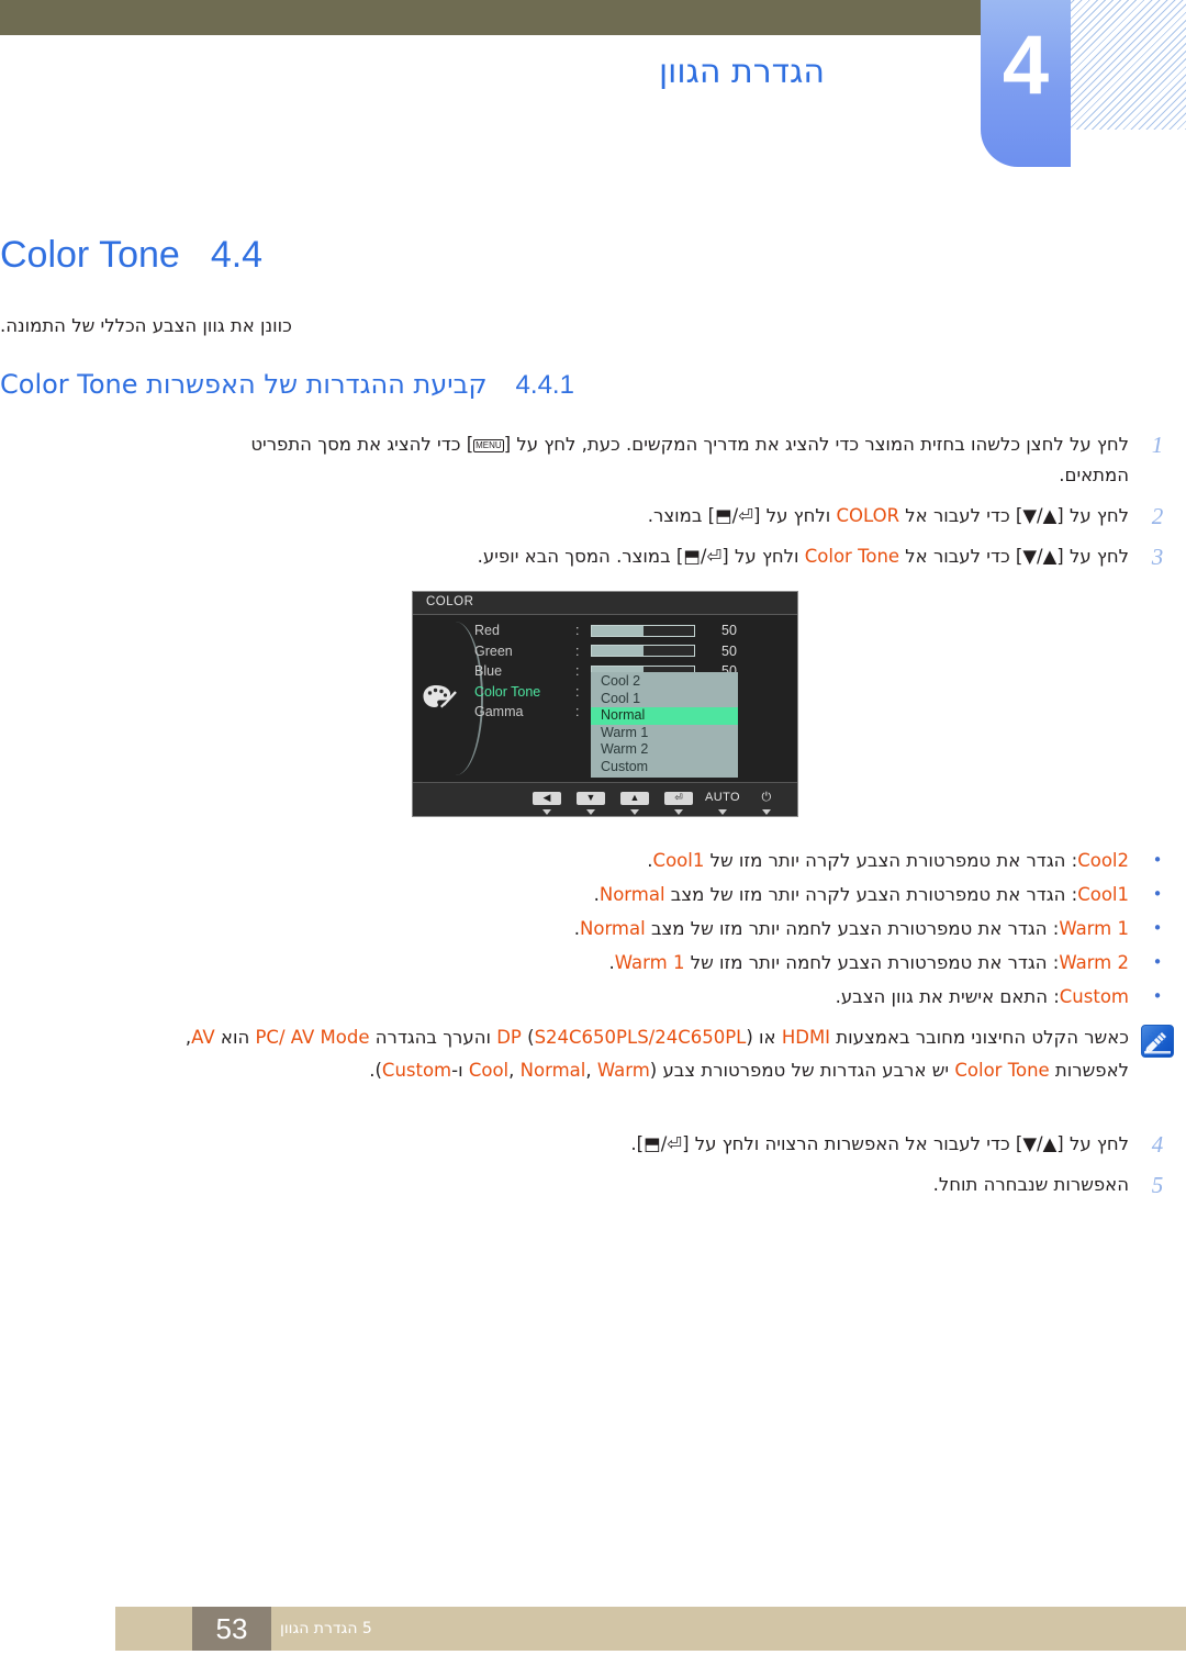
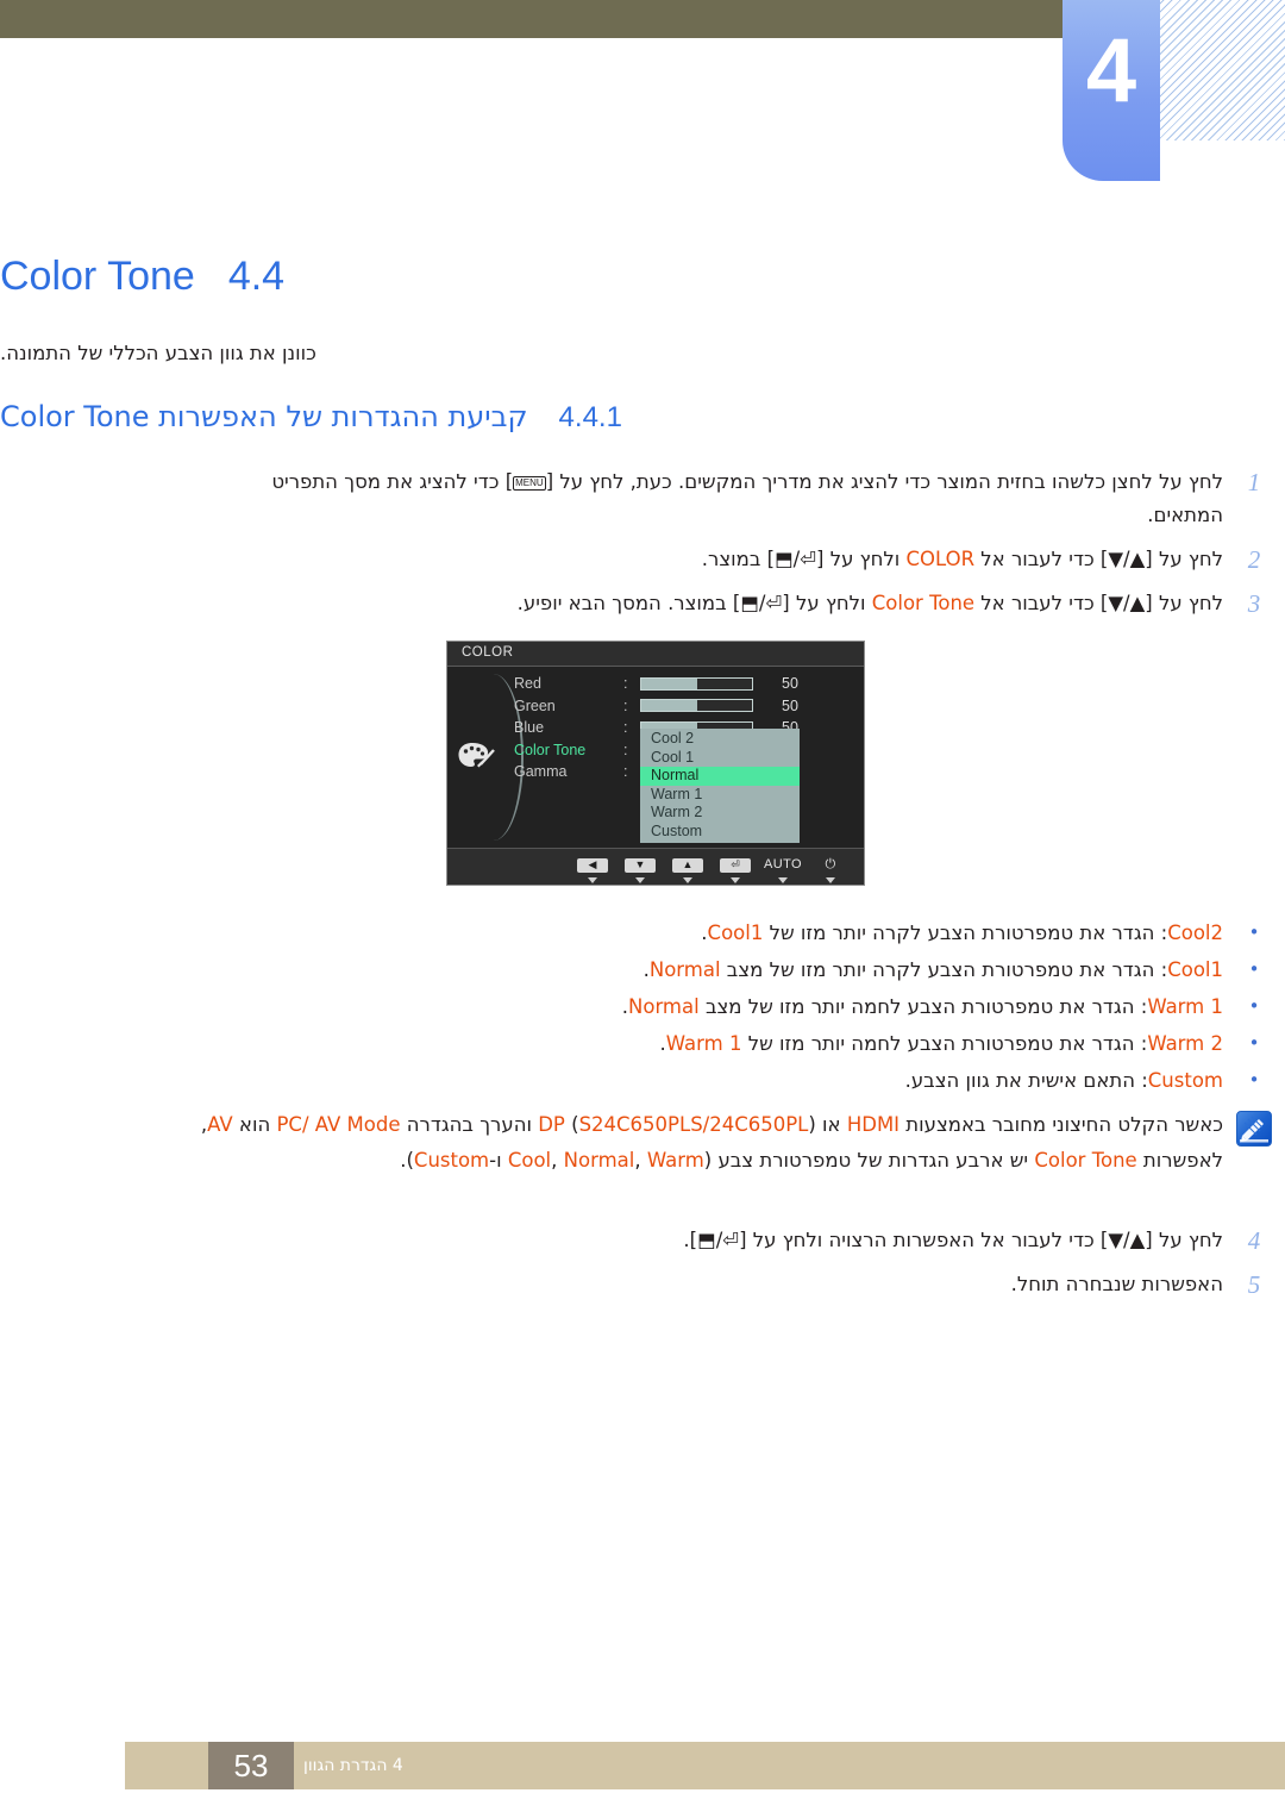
  4
- הגדרת הגוון
  Color Tone 4.4
  כוונן את גוון הצבע הכללי של התמונה.
  קביעת ההגדרות של האפשרות Color Tone 4.4.1
  1
  לחץ על לחצן כלשהו בחזית המוצר כדי להציג את מדריך המקשים. כעת, לחץ על [MENU] כדי להציג את מסך התפריט המתאים.
  2
  לחץ על [▲/▼] כדי לעבור אל COLOR ולחץ על [⏎/⬒] במוצר.
  3
  לחץ על [▲/▼] כדי לעבור אל Color Tone ולחץ על [⏎/⬒] במוצר. המסך הבא יופיע.
  COLOR
  Red
  :
  50
  Green
  :
  50
  Blue
  :
  Color Tone
  :
  Gamma
  :
  Cool 2
  Cool 1
  Normal
  Warm 1
  Warm 2
  Custom
  ◀
  ▼
  ▲
  ⏎
  AUTO
  ⏻
  •
  Cool2: הגדר את טמפרטורת הצבע לקרה יותר מזו של Cool1.
  •
  Cool1: הגדר את טמפרטורת הצבע לקרה יותר מזו של מצב Normal.
  •
  Warm 1: הגדר את טמפרטורת הצבע לחמה יותר מזו של מצב Normal.
  •
  Warm 2: הגדר את טמפרטורת הצבע לחמה יותר מזו של Warm 1.
  •
  Custom: התאם אישית את גוון הצבע.
  כאשר הקלט החיצוני מחובר באמצעות HDMI או DP (S24C650PLS/24C650PL) והערך בהגדרה PC/ AV Mode הוא AV, לאפשרות Color Tone יש ארבע הגדרות של טמפרטורת צבע (Cool, Normal, Warm ו-Custom).
  4
  לחץ על [▲/▼] כדי לעבור אל האפשרות הרצויה ולחץ על [⏎/⬒].
  5
  האפשרות שנבחרה תוחל.
  53
- 5 הגדרת הגוון
+ 4 הגדרת הגוון
